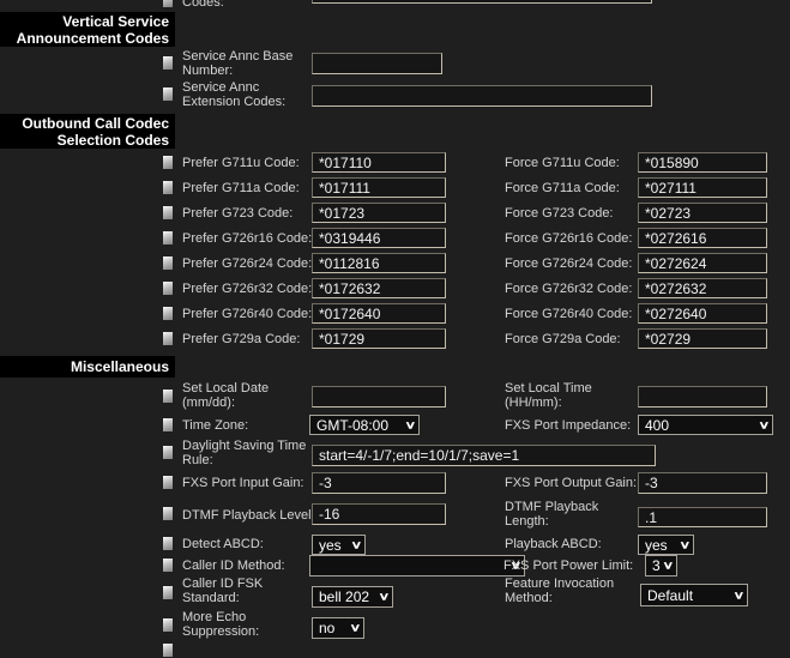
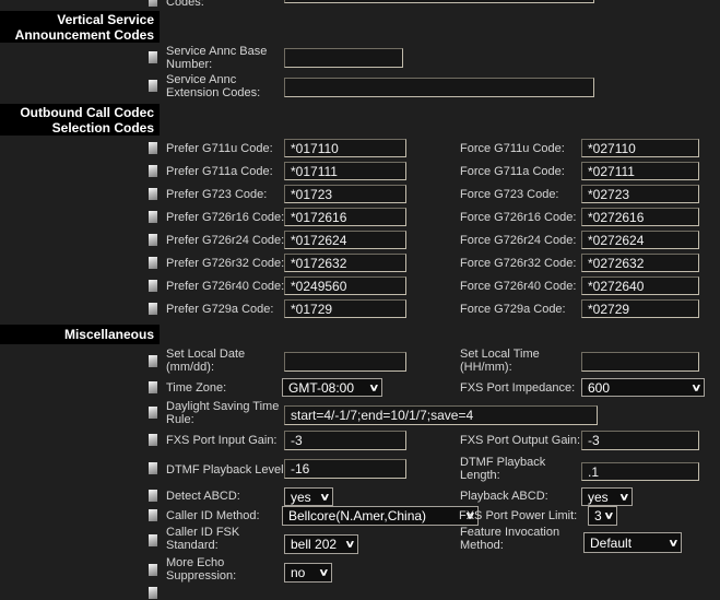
  Codes:
  Vertical Service
  Announcement Codes
  Service Annc Base
  Number:
  Service Annc
  Extension Codes:
  Outbound Call Codec
  Selection Codes
  Prefer G711u Code:
  *017110
  Force G711u Code:
- *015890
+ *027110
  Prefer G711a Code:
  *017111
  Force G711a Code:
  *027111
  Prefer G723 Code:
  *01723
  Force G723 Code:
  *02723
  Prefer G726r16 Code:
- *0319446
+ *0172616
  Force G726r16 Code:
  *0272616
  Prefer G726r24 Code:
- *0112816
+ *0172624
  Force G726r24 Code:
  *0272624
  Prefer G726r32 Code:
  *0172632
  Force G726r32 Code:
  *0272632
  Prefer G726r40 Code:
- *0172640
+ *0249560
  Force G726r40 Code:
  *0272640
  Prefer G729a Code:
  *01729
  Force G729a Code:
  *02729
  Miscellaneous
  Set Local Date
  (mm/dd):
  Set Local Time
  (HH/mm):
  Time Zone:
  GMT-08:00
  ∨
  FXS Port Impedance:
- 400
+ 600
  ∨
  Daylight Saving Time
  Rule:
- start=4/-1/7;end=10/1/7;save=1
+ start=4/-1/7;end=10/1/7;save=4
  FXS Port Input Gain:
  -3
  FXS Port Output Gain:
  -3
  DTMF Playback Level
  -16
  DTMF Playback
  Length:
  .1
  Detect ABCD:
  yes
  ∨
  Playback ABCD:
  yes
  ∨
  Caller ID Method:
+ Bellcore(N.Amer,China)
  ∨
  FXS Port Power Limit:
  3
  ∨
  Caller ID FSK
  Standard:
  bell 202
  ∨
  Feature Invocation
  Method:
  Default
  ∨
  More Echo
  Suppression:
  no
  ∨
